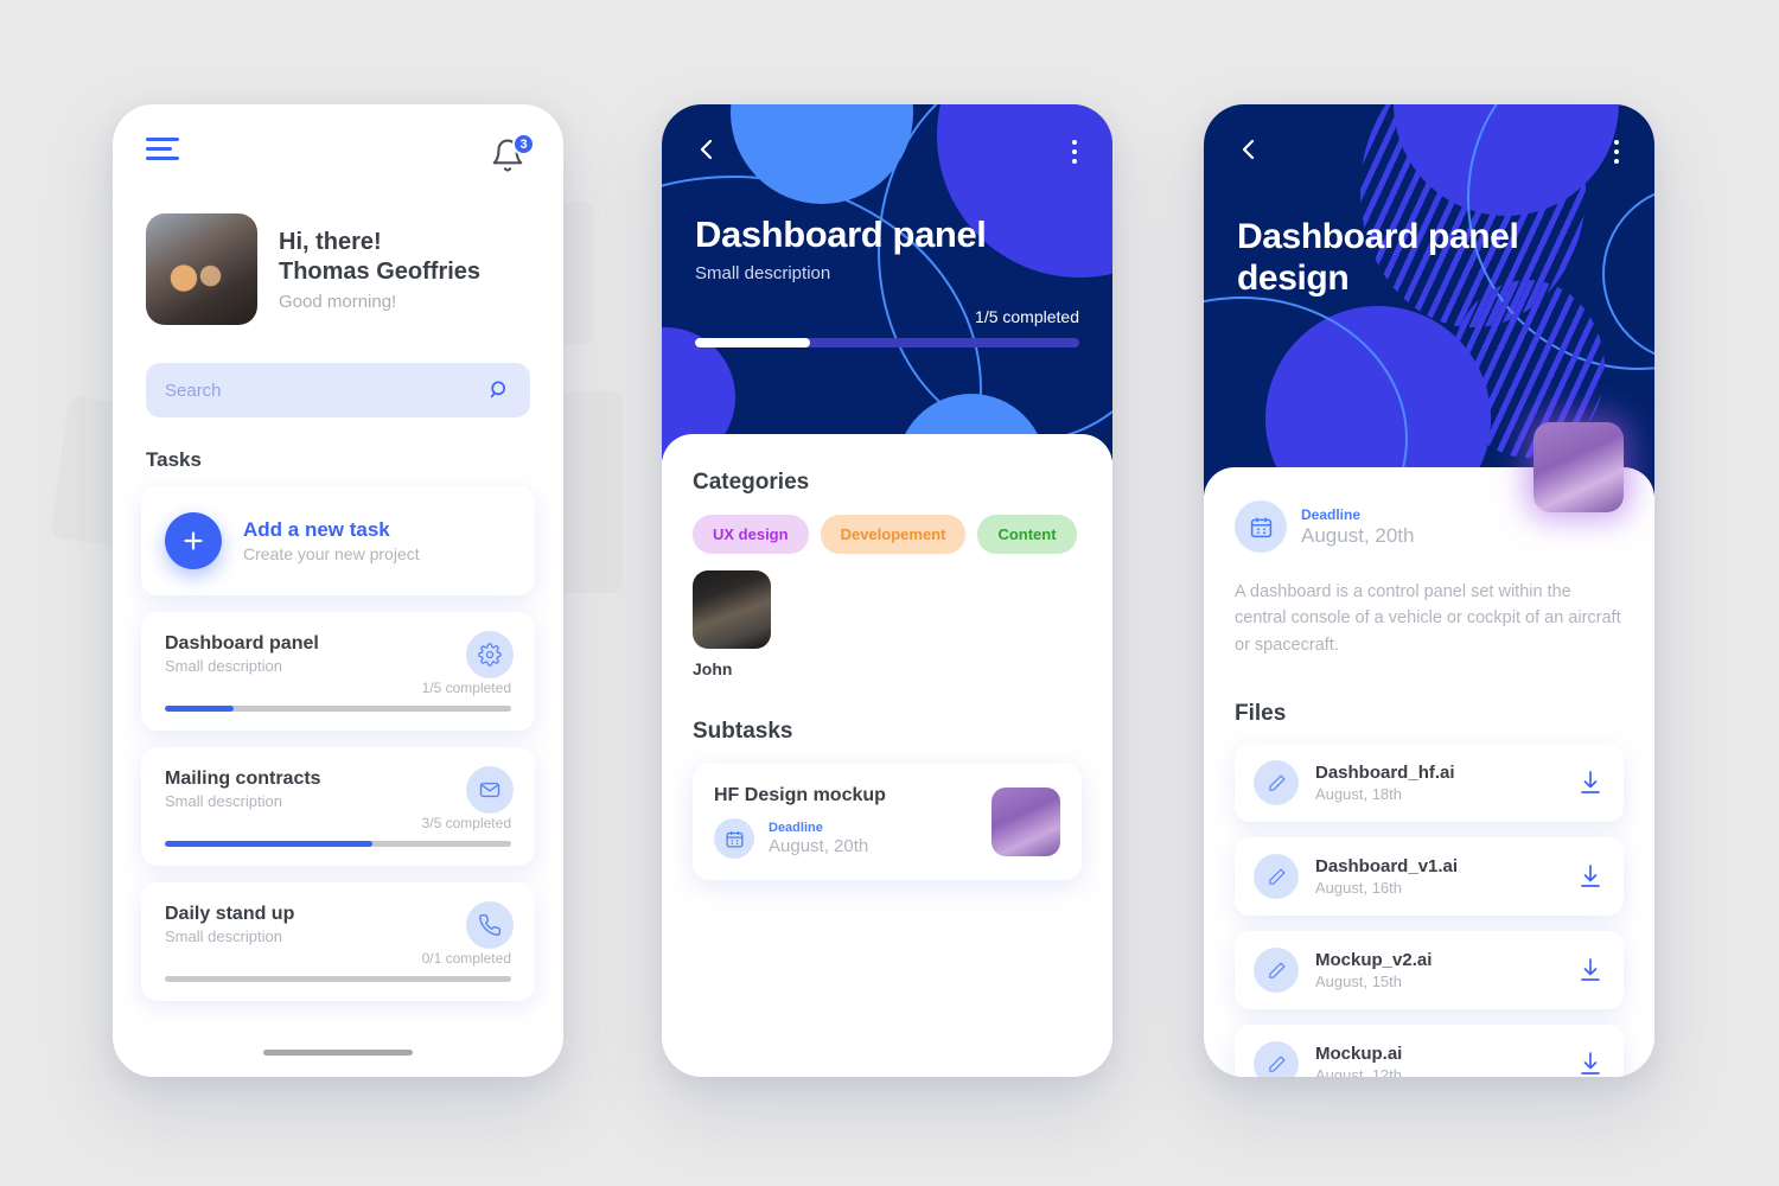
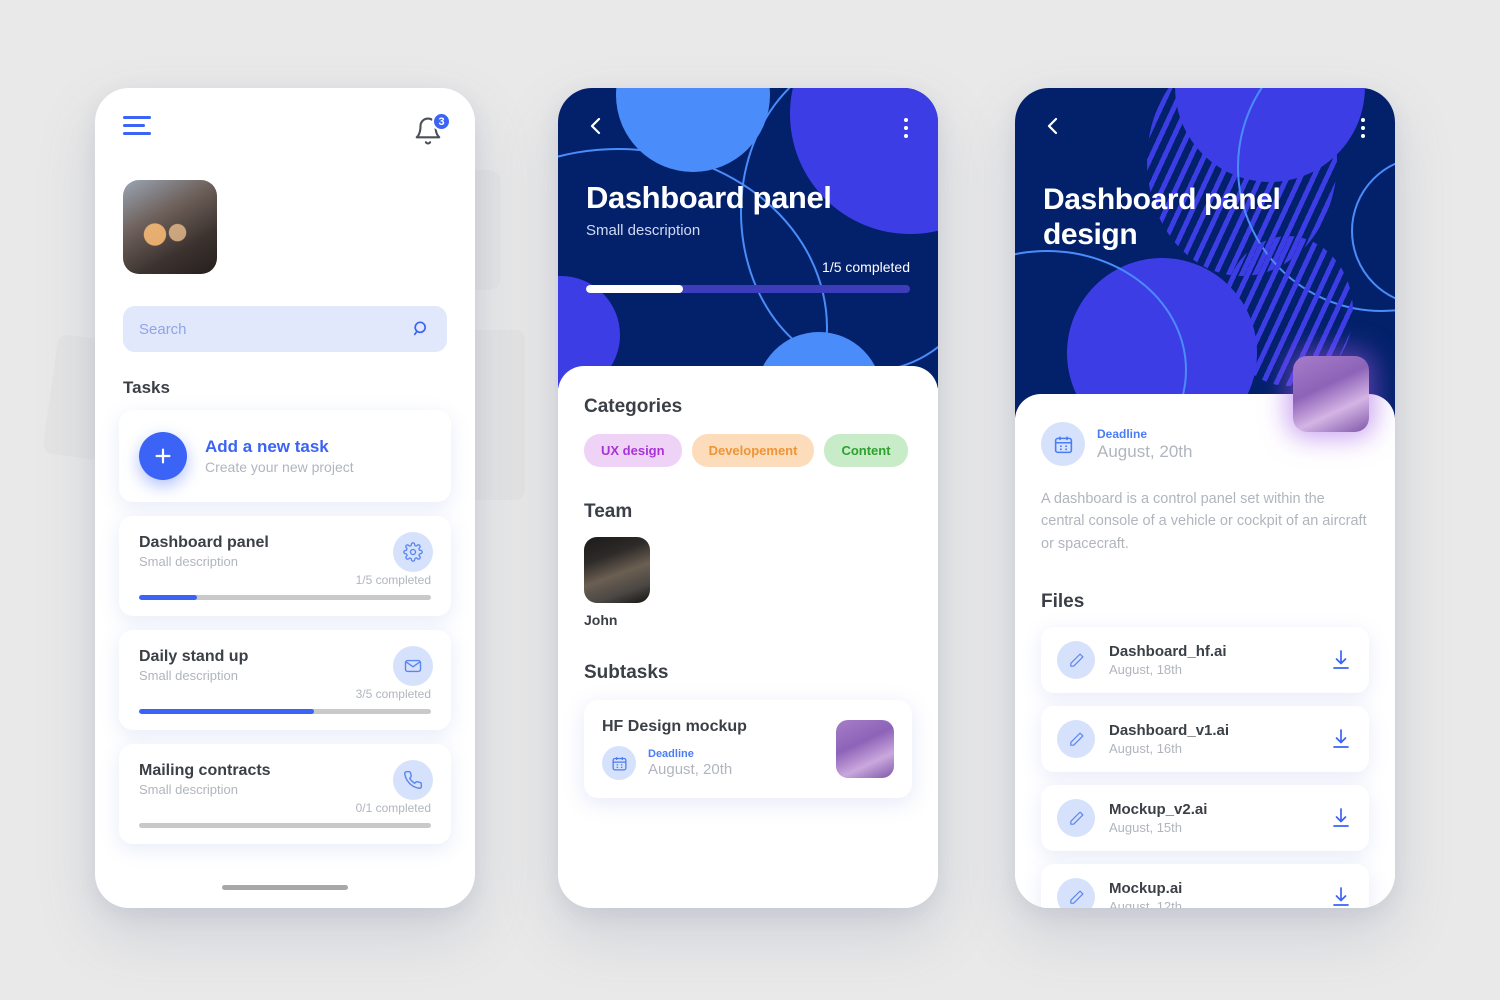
  3
- Hi, there!
- Thomas Geoffries
- Good morning!
  Search
  Tasks
  Add a new task
  Create your new project
  Dashboard panel
  Small description
  1/5 completed
- Mailing contracts
+ Daily stand up
  Small description
  3/5 completed
- Daily stand up
+ Mailing contracts
  Small description
  0/1 completed
  Dashboard panel
  Small description
  1/5 completed
  Categories
  UX design
  Developement
  Content
+ Team
  John
  Subtasks
  HF Design mockup
  Deadline
  August, 20th
  Dashboard panel design
  Deadline
  August, 20th
  A dashboard is a control panel set within the central console of a vehicle or cockpit of an aircraft or spacecraft.
  Files
  Dashboard_hf.ai
  August, 18th
  Dashboard_v1.ai
  August, 16th
  Mockup_v2.ai
  August, 15th
  Mockup.ai
  August, 12th
